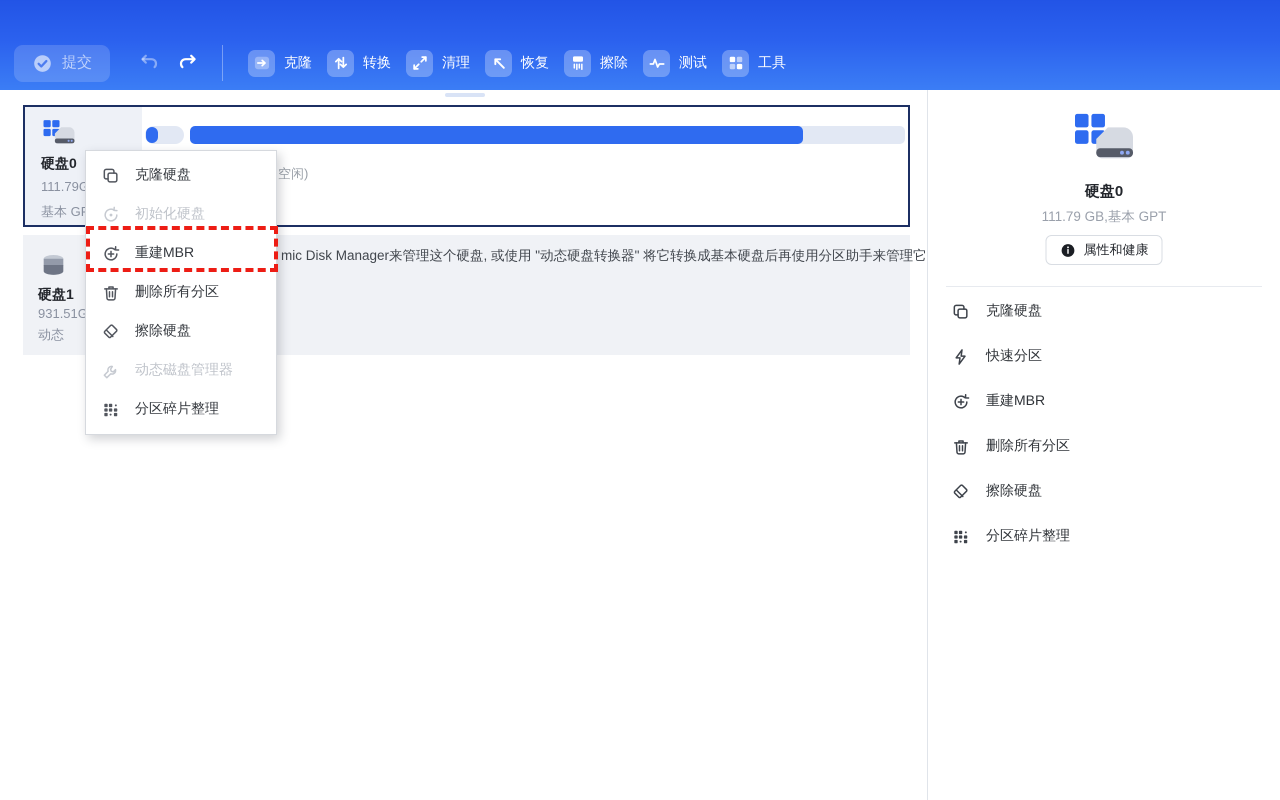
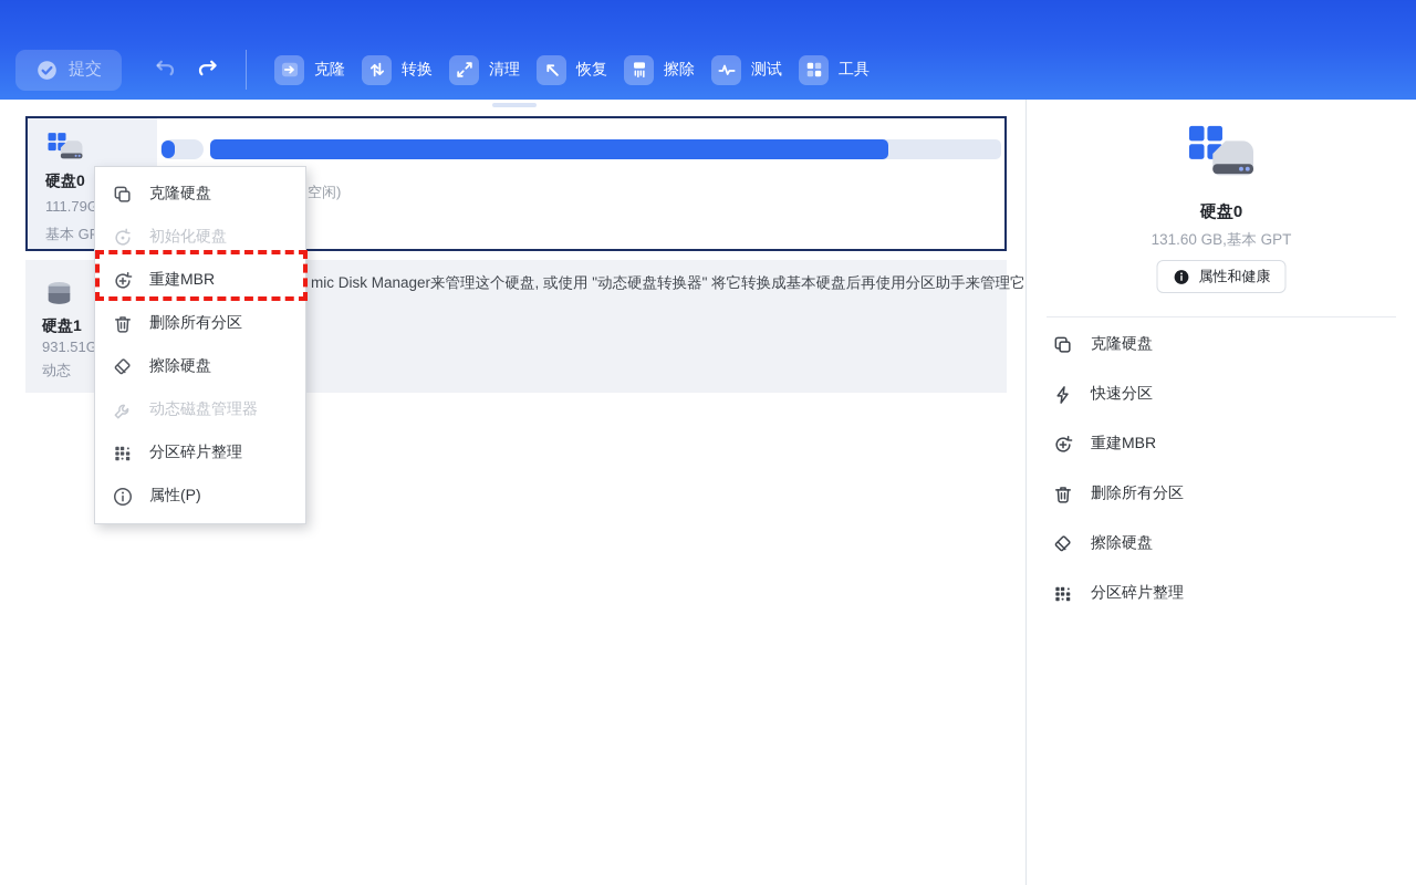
  提交
  克隆
  转换
  清理
  恢复
  擦除
  测试
  工具
  硬盘0
  111.79G
  空闲)
  硬盘1
  931.51G
  动态
  mic Disk Manager来管理这个硬盘, 或使用 "动态硬盘转换器" 将它转换成基本硬盘后再使用分区助手来管理它
  克隆硬盘
  初始化硬盘
  重建MBR
  删除所有分区
  擦除硬盘
  动态磁盘管理器
  分区碎片整理
+ 属性(P)
  硬盘0
- 111.79 GB,基本 GPT
+ 131.60 GB,基本 GPT
  属性和健康
  克隆硬盘
  快速分区
  重建MBR
  删除所有分区
  擦除硬盘
  分区碎片整理
